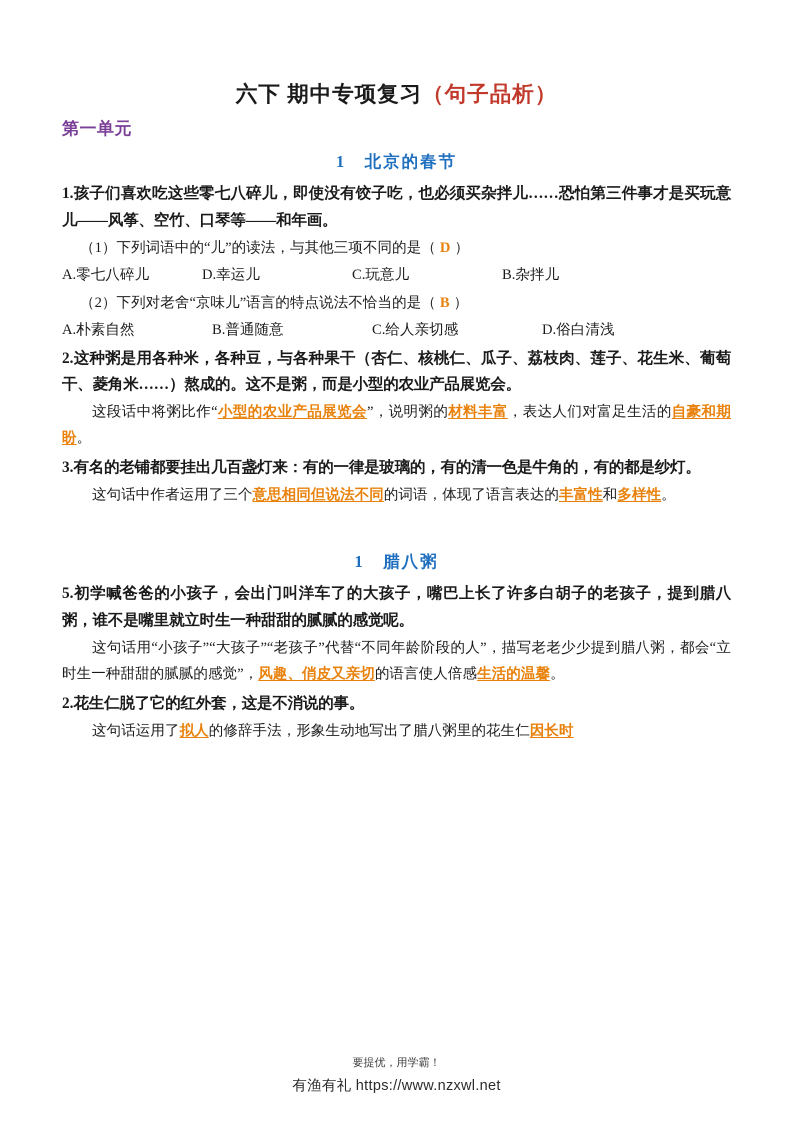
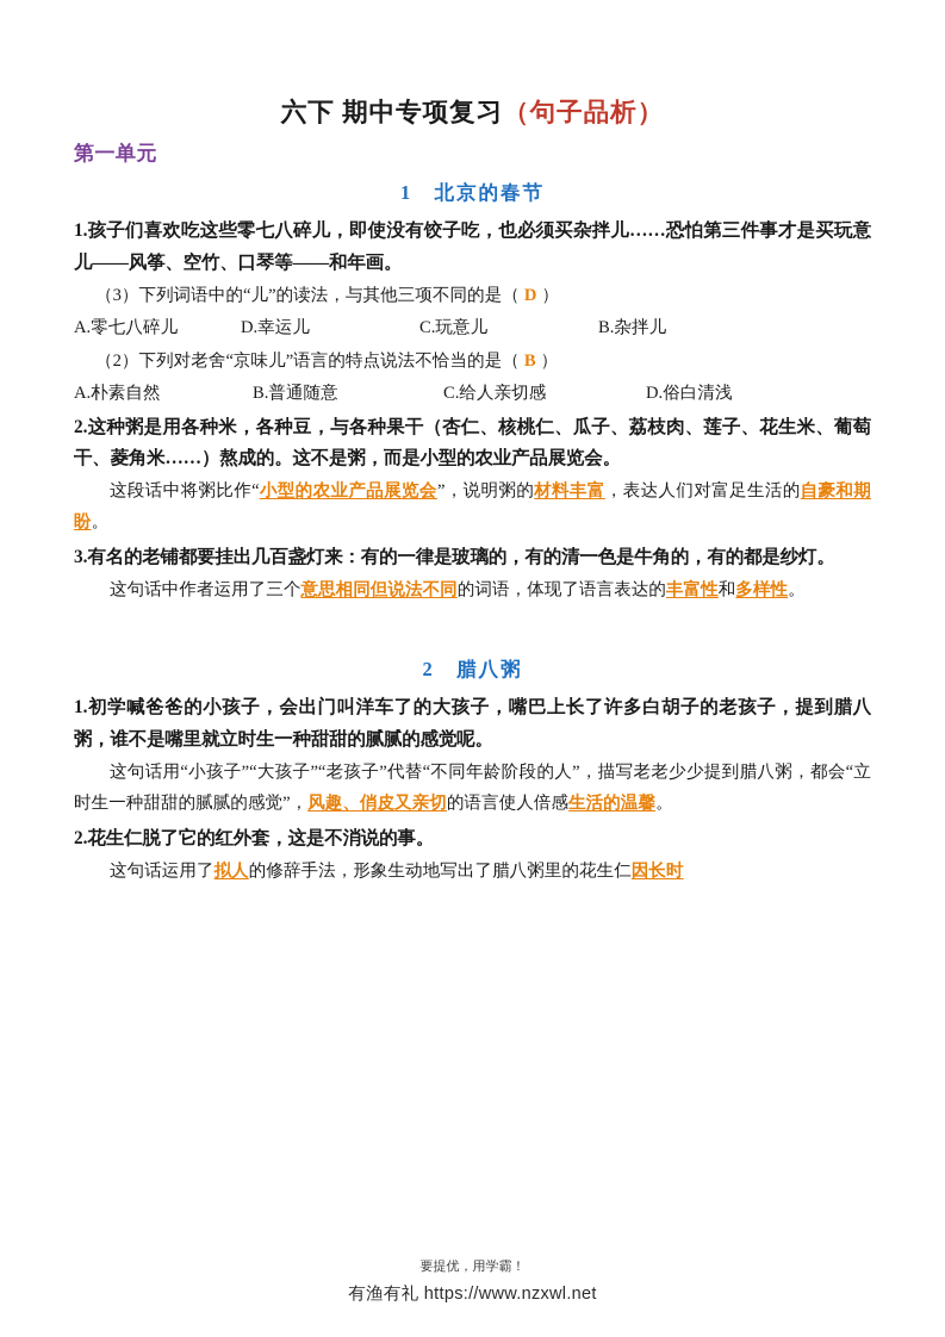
  六下 期中专项复习（句子品析）
  第一单元
  1 北京的春节
  1.孩子们喜欢吃这些零七八碎儿，即使没有饺子吃，也必须买杂拌儿……恐怕第三件事才是买玩意儿——风筝、空竹、口琴等——和年画。
- （1）下列词语中的“儿”的读法，与其他三项不同的是（ D ）
+ （3）下列词语中的“儿”的读法，与其他三项不同的是（ D ）
  A.零七八碎儿
  D.幸运儿
  C.玩意儿
  B.杂拌儿
  （2）下列对老舍“京味儿”语言的特点说法不恰当的是（ B ）
  A.朴素自然
  B.普通随意
  C.给人亲切感
  D.俗白清浅
  2.这种粥是用各种米，各种豆，与各种果干（杏仁、核桃仁、瓜子、荔枝肉、莲子、花生米、葡萄干、菱角米……）熬成的。这不是粥，而是小型的农业产品展览会。
  这段话中将粥比作“小型的农业产品展览会”，说明粥的材料丰富，表达人们对富足生活的自豪和期盼。
  3.有名的老铺都要挂出几百盏灯来：有的一律是玻璃的，有的清一色是牛角的，有的都是纱灯。
  这句话中作者运用了三个意思相同但说法不同的词语，体现了语言表达的丰富性和多样性。
- 1 腊八粥
+ 2 腊八粥
- 5.初学喊爸爸的小孩子，会出门叫洋车了的大孩子，嘴巴上长了许多白胡子的老孩子，提到腊八粥，谁不是嘴里就立时生一种甜甜的腻腻的感觉呢。
+ 1.初学喊爸爸的小孩子，会出门叫洋车了的大孩子，嘴巴上长了许多白胡子的老孩子，提到腊八粥，谁不是嘴里就立时生一种甜甜的腻腻的感觉呢。
  这句话用“小孩子”“大孩子”“老孩子”代替“不同年龄阶段的人”，描写老老少少提到腊八粥，都会“立时生一种甜甜的腻腻的感觉”，风趣、俏皮又亲切的语言使人倍感生活的温馨。
  2.花生仁脱了它的红外套，这是不消说的事。
  这句话运用了拟人的修辞手法，形象生动地写出了腊八粥里的花生仁因长时
  要提优，用学霸！
  有渔有礼 https://www.nzxwl.net
